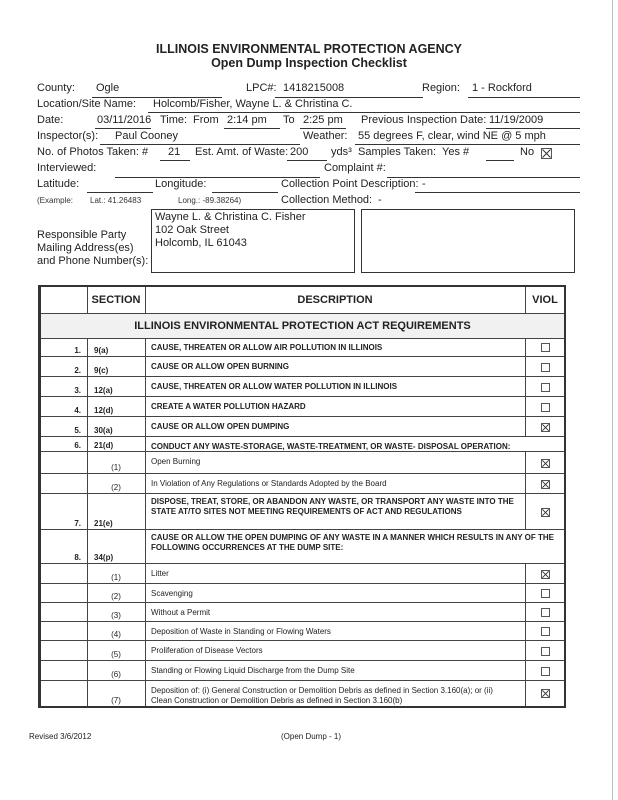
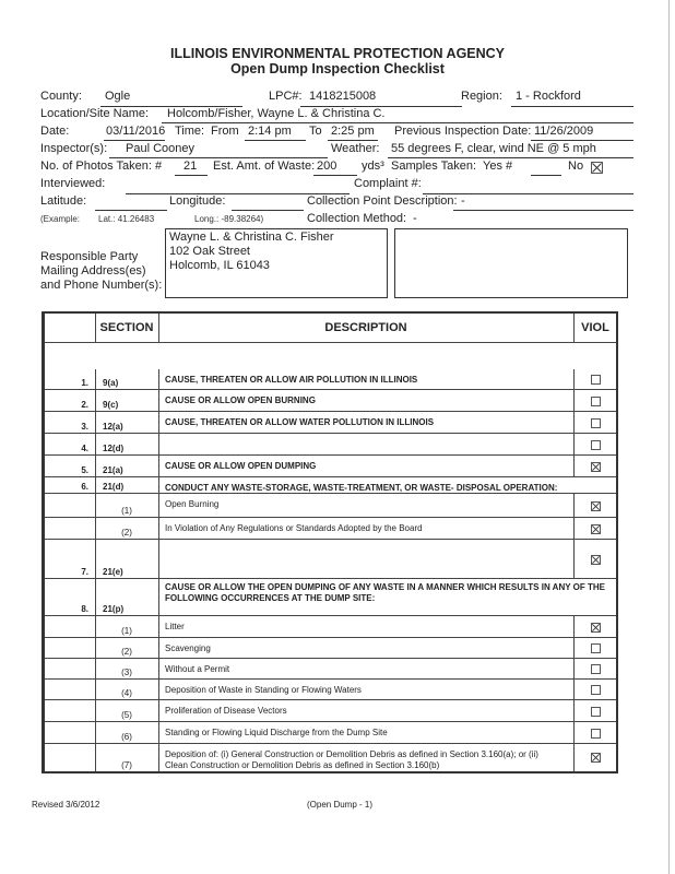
  ILLINOIS ENVIRONMENTAL PROTECTION AGENCY
  Open Dump Inspection Checklist
  County:
  Ogle
  LPC#:
  1418215008
  Region:
  1 - Rockford
  Location/Site Name:
  Holcomb/Fisher, Wayne L. & Christina C.
  Date:
  03/11/2016
  Time:
  From
  2:14 pm
  To
  2:25 pm
  Previous Inspection Date:
- 11/19/2009
+ 11/26/2009
  Inspector(s):
  Paul Cooney
  Weather:
  55 degrees F, clear, wind NE @ 5 mph
  No. of Photos Taken: #
  21
  Est. Amt. of Waste:
  200
  yds³
  Samples Taken:
  Yes #
  No
  Interviewed:
  Complaint #:
  Latitude:
  Longitude:
  Collection Point Description:
  -
  (Example:
  Lat.: 41.26483
  Long.: -89.38264)
  Collection Method:
  -
  Responsible Party
  Mailing Address(es)
  and Phone Number(s):
  Wayne L. & Christina C. Fisher
  102 Oak Street
  Holcomb, IL 61043
  SECTION
  DESCRIPTION
  VIOL
- ILLINOIS ENVIRONMENTAL PROTECTION ACT REQUIREMENTS
  1.
  9(a)
  CAUSE, THREATEN OR ALLOW AIR POLLUTION IN ILLINOIS
  2.
  9(c)
  CAUSE OR ALLOW OPEN BURNING
  3.
  12(a)
  CAUSE, THREATEN OR ALLOW WATER POLLUTION IN ILLINOIS
  4.
  12(d)
- CREATE A WATER POLLUTION HAZARD
  5.
- 30(a)
+ 21(a)
  CAUSE OR ALLOW OPEN DUMPING
  6.
  21(d)
  CONDUCT ANY WASTE-STORAGE, WASTE-TREATMENT, OR WASTE- DISPOSAL OPERATION:
  (1)
  Open Burning
  (2)
  In Violation of Any Regulations or Standards Adopted by the Board
  7.
  21(e)
- DISPOSE, TREAT, STORE, OR ABANDON ANY WASTE, OR TRANSPORT ANY WASTE INTO THE STATE AT/TO SITES NOT MEETING REQUIREMENTS OF ACT AND REGULATIONS
  8.
- 34(p)
+ 21(p)
  CAUSE OR ALLOW THE OPEN DUMPING OF ANY WASTE IN A MANNER WHICH RESULTS IN ANY OF THE FOLLOWING OCCURRENCES AT THE DUMP SITE:
  (1)
  Litter
  (2)
  Scavenging
  (3)
  Without a Permit
  (4)
  Deposition of Waste in Standing or Flowing Waters
  (5)
  Proliferation of Disease Vectors
  (6)
  Standing or Flowing Liquid Discharge from the Dump Site
  (7)
  Deposition of: (i) General Construction or Demolition Debris as defined in Section 3.160(a); or (ii) Clean Construction or Demolition Debris as defined in Section 3.160(b)
  Revised 3/6/2012
  (Open Dump - 1)
